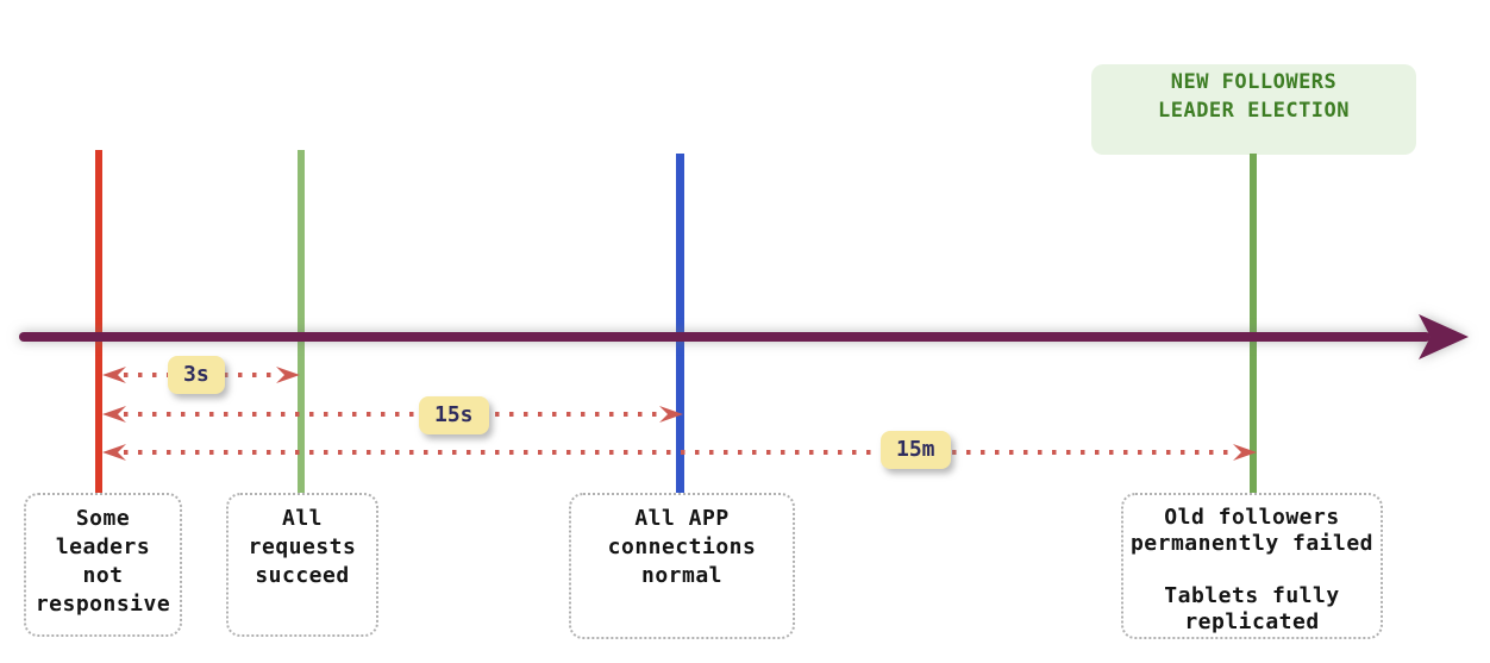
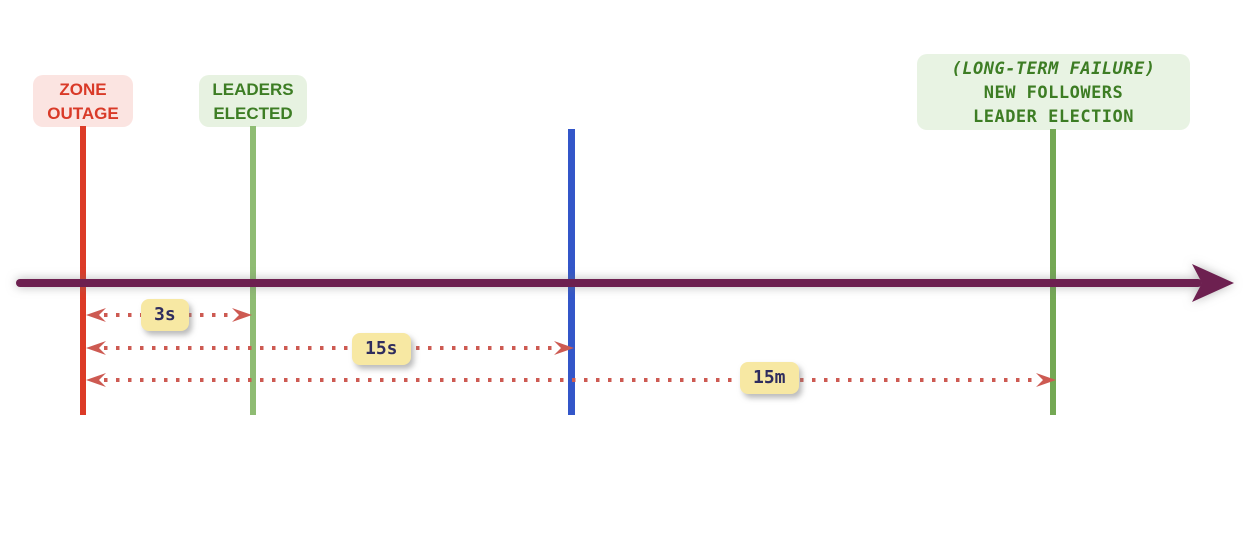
+ ZONE
+ OUTAGE
+ LEADERS
+ ELECTED
+ (LONG-TERM FAILURE)
  NEW FOLLOWERS
  LEADER ELECTION
  3s
  15s
  15m
- Some
- leaders
- not
- responsive
- All
- requests
- succeed
- All APP
- connections
- normal
- Old followers
- permanently failed
- Tablets fully
- replicated
